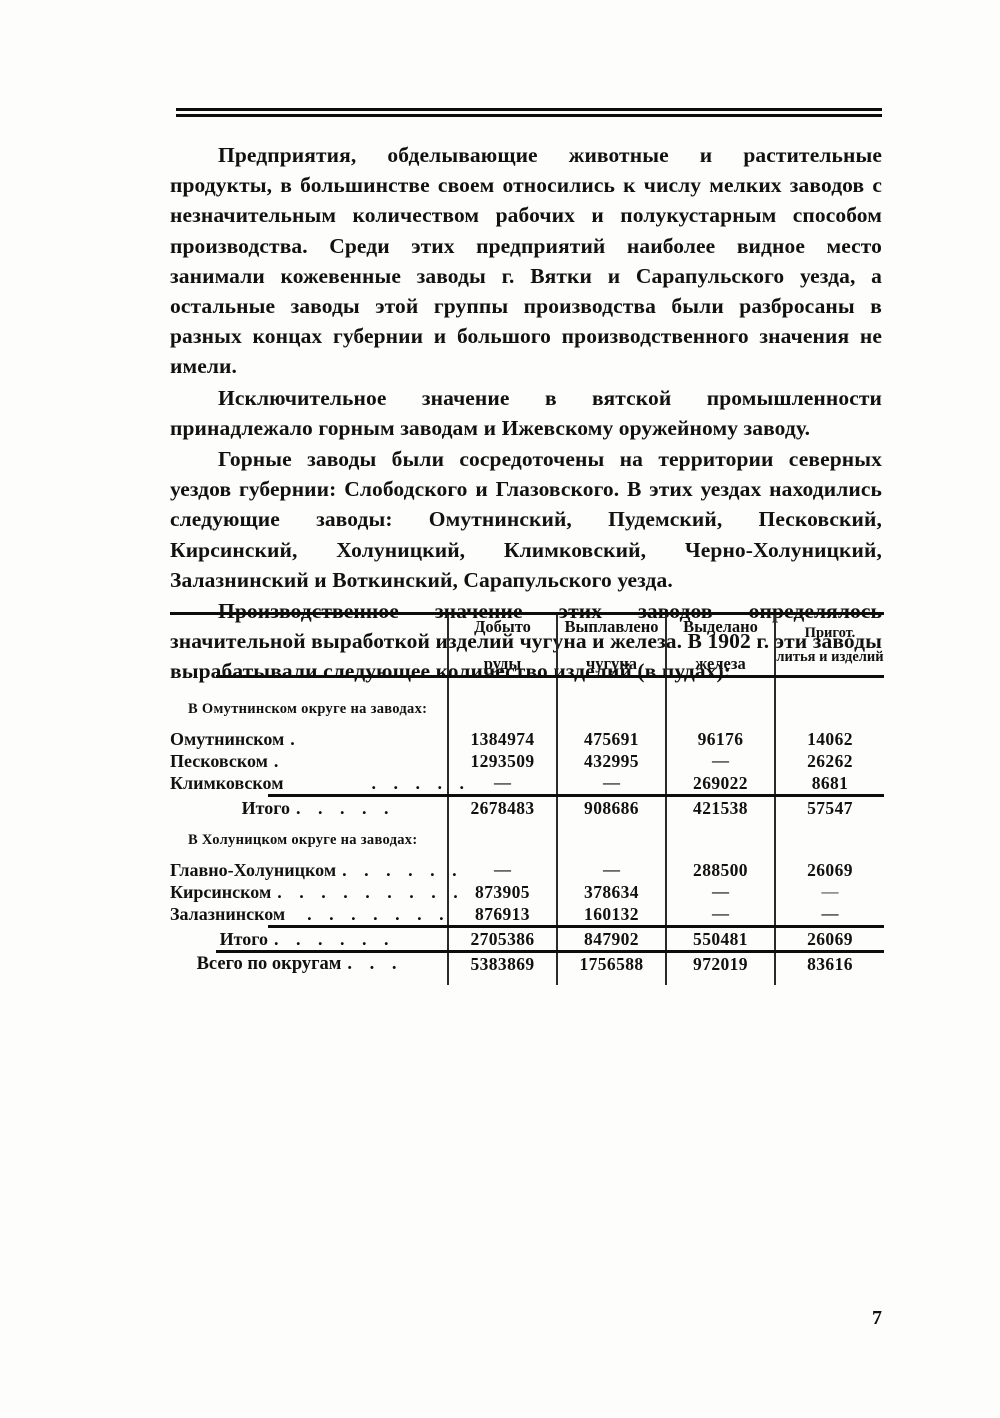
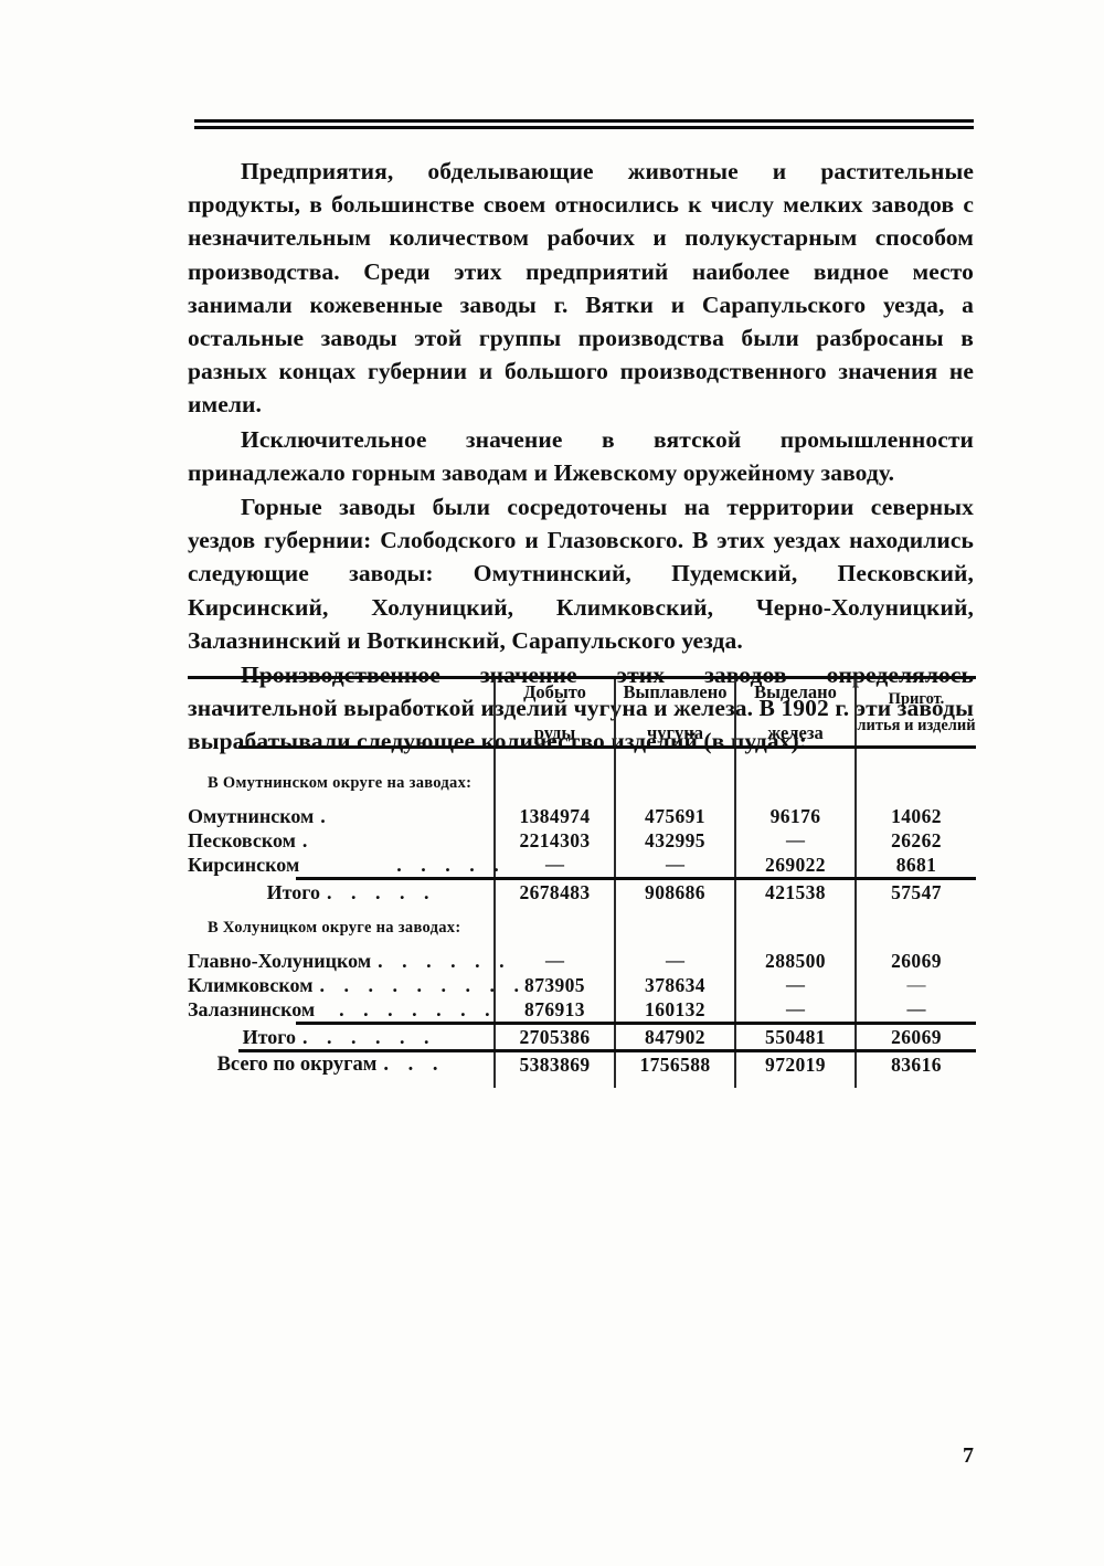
  Предприятия, обделывающие животные и растительные продукты, в большинстве своем относились к числу мелких заводов с незначительным количеством рабочих и полукустарным способом производства. Среди этих предприятий наиболее видное место занимали кожевенные заводы г. Вятки и Сарапульского уезда, а остальные заводы этой группы производства были разбросаны в разных концах губернии и большого производственного значения не имели.
  Исключительное значение в вятской промышленности принадлежало горным заводам и Ижевскому оружейному заводу.
  Горные заводы были сосредоточены на территории северных уездов губернии: Слободского и Глазовского. В этих уездах находились следующие заводы: Омутнинский, Пудемский, Песковский, Кирсинский, Холуницкий, Климковский, Черно-Холуницкий, Залазнинский и Воткинский, Сарапульского уезда.
  	Добыто руды	Выплавлено чугуна	Выделано железа	Пригот. литья и изделий
  В Омутнинском округе на заводах:
  Омутнинском .	1384974	475691	96176	14062
- Песковском .	1293509	432995	—	26262
+ Песковском .	2214303	432995	—	26262
- Климковском . . . . .	—	—	269022	8681
+ Кирсинском . . . . .	—	—	269022	8681
  Итого . . . . .	2678483	908686	421538	57547
  В Холуницком округе на заводах:
  Главно-Холуницком . . . . . .	—	—	288500	26069
- Кирсинском . . . . . . . . .	873905	378634	—	—
+ Климковском . . . . . . . . .	873905	378634	—	—
  Залазнинском . . . . . . .	876913	160132	—	—
  Итого . . . . . .	2705386	847902	550481	26069
  Всего по округам . . .	5383869	1756588	972019	83616
  7
